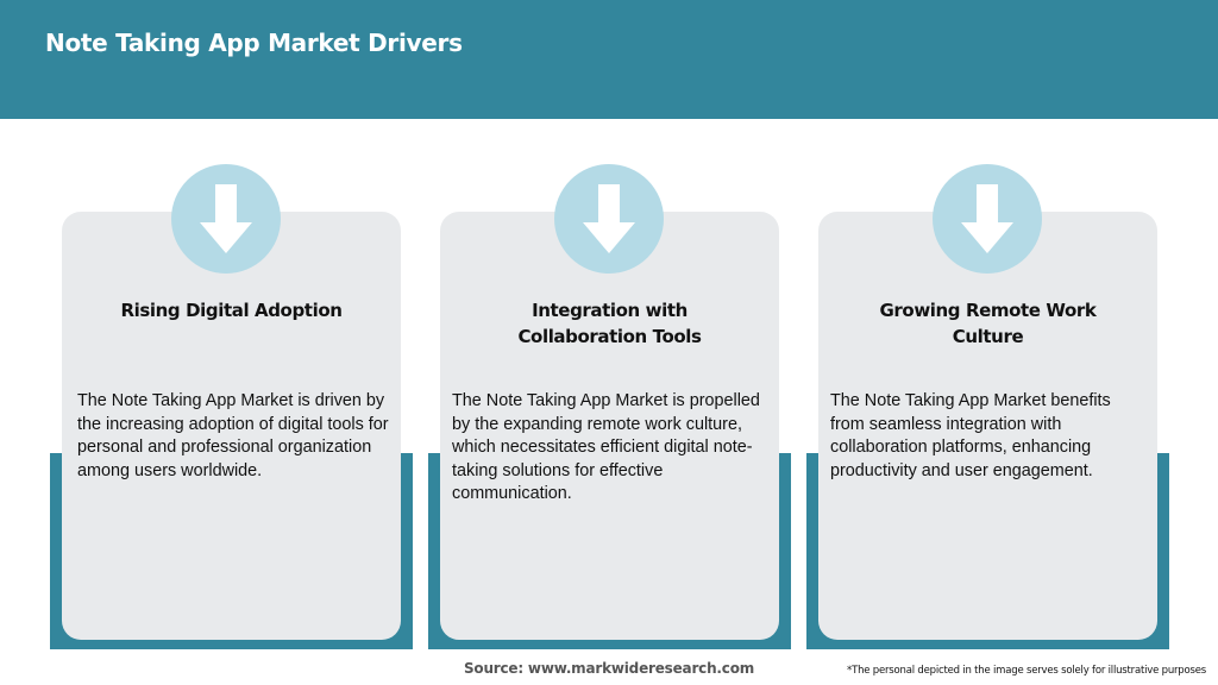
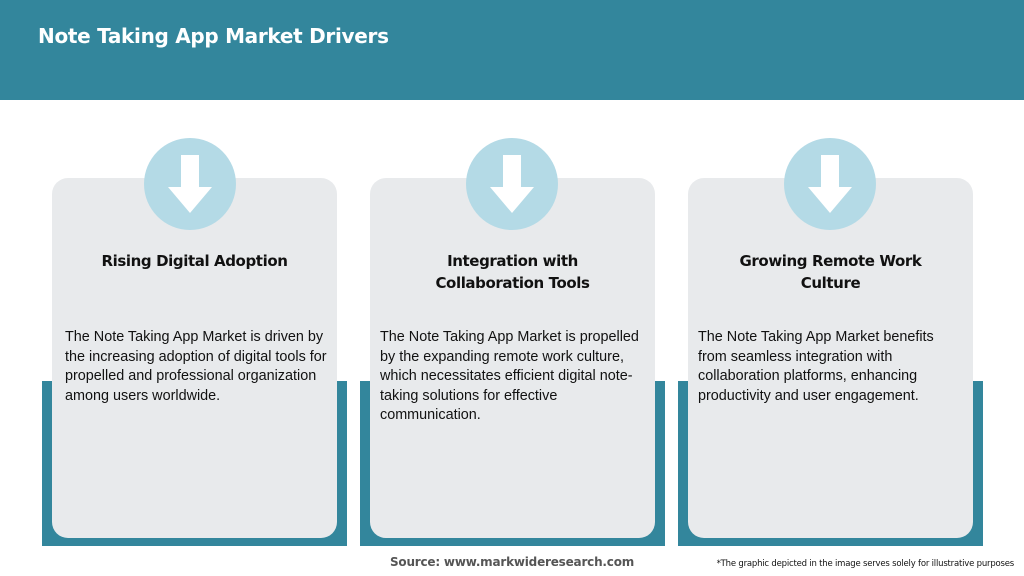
  Note Taking App Market Drivers
  Rising Digital Adoption
- The Note Taking App Market is driven by the increasing adoption of digital tools for personal and professional organization among users worldwide.
+ The Note Taking App Market is driven by the increasing adoption of digital tools for propelled and professional organization among users worldwide.
  Integration with
  Collaboration Tools
  The Note Taking App Market is propelled by the expanding remote work culture, which necessitates efficient digital note-taking solutions for effective communication.
  Growing Remote Work
  Culture
  The Note Taking App Market benefits from seamless integration with collaboration platforms, enhancing productivity and user engagement.
  Source: www.markwideresearch.com
- *The personal depicted in the image serves solely for illustrative purposes
+ *The graphic depicted in the image serves solely for illustrative purposes
